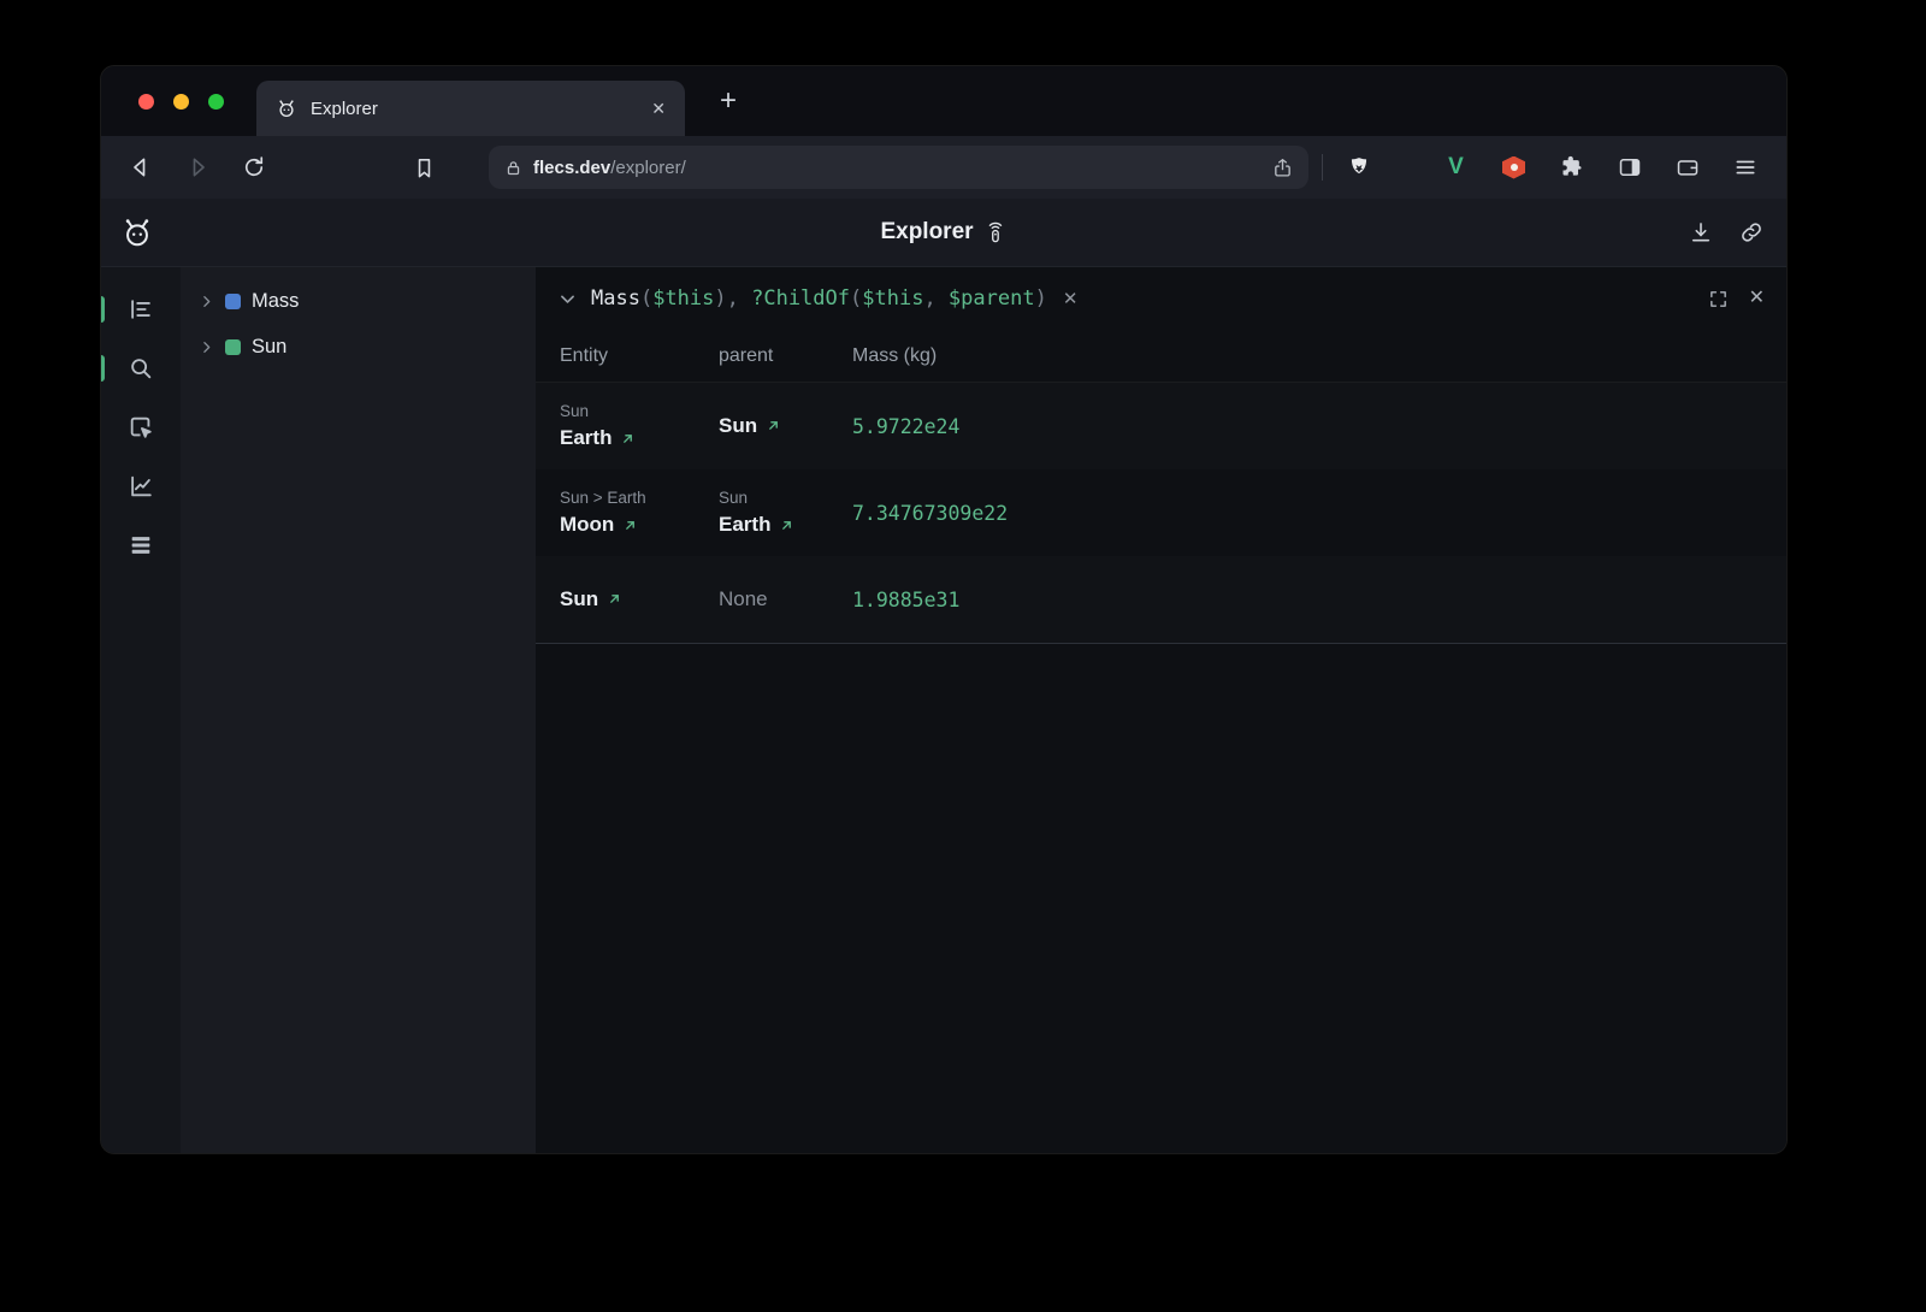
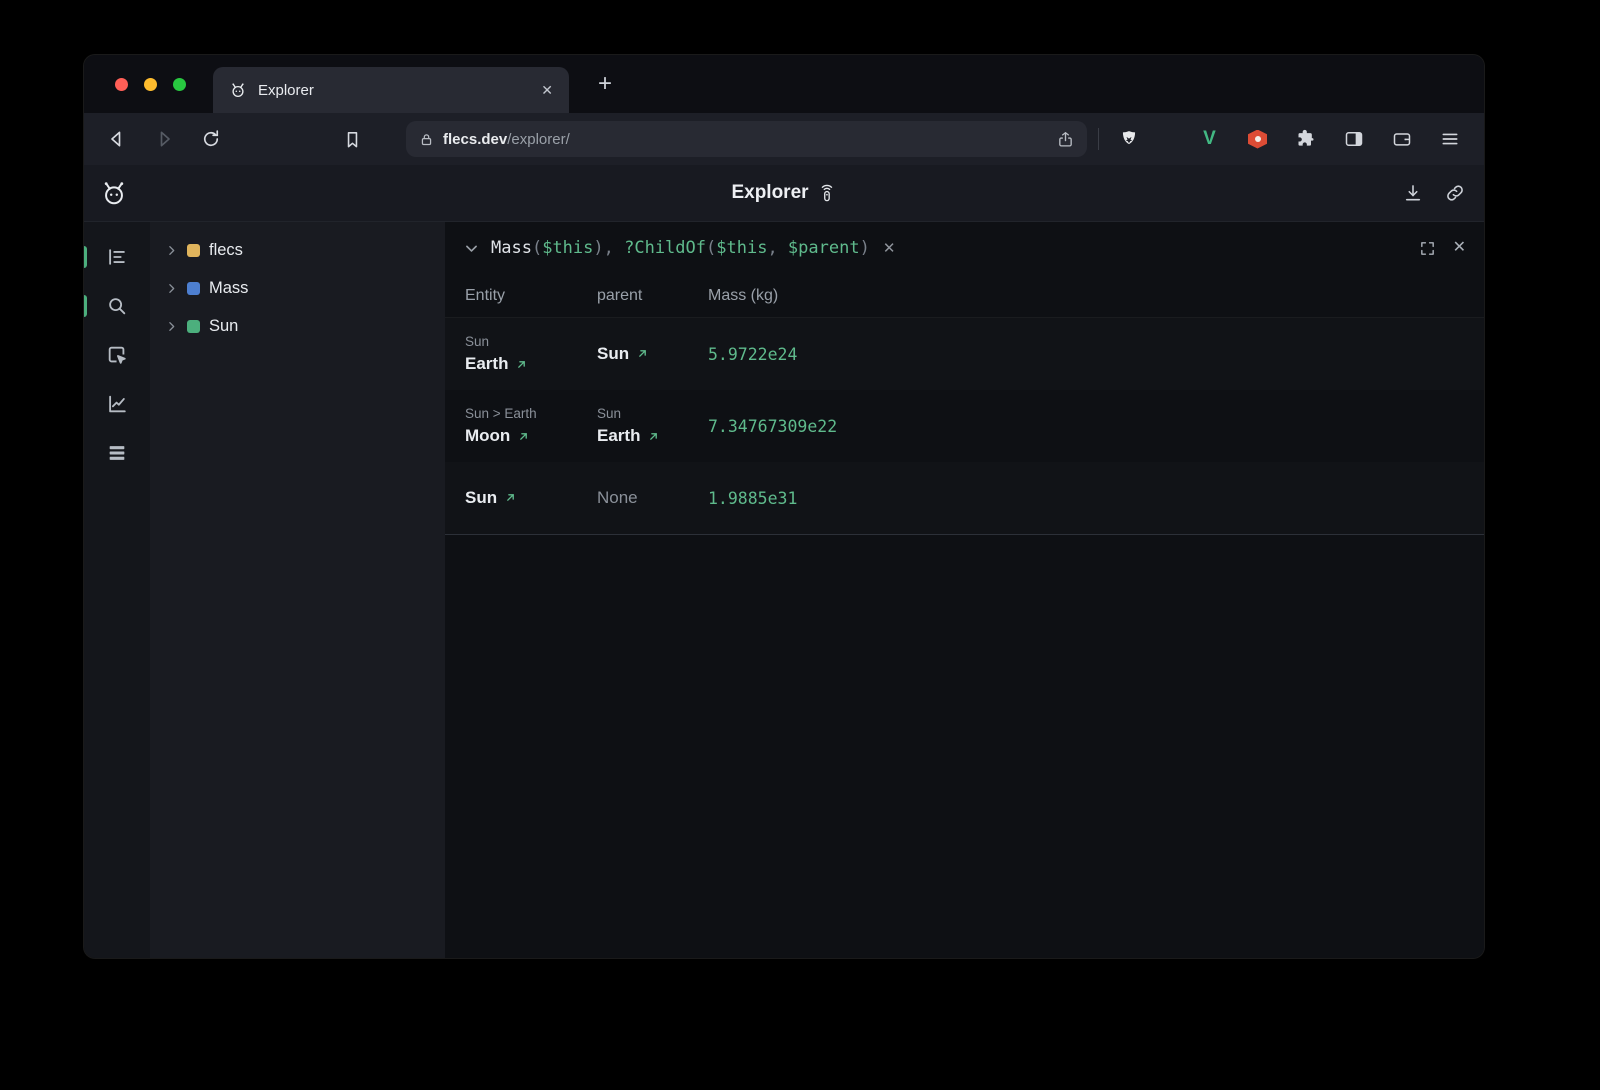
  Explorer
  ✕
  +
  flecs.dev/explorer/
  V
  Explorer
+ flecs
  Mass
  Sun
  Mass($this), ?ChildOf($this, $parent)
  ✕
  ✕
  Entity
  parent
  Mass (kg)
  Sun
  Earth
  Sun
  5.9722e24
  Sun > Earth
  Moon
  Sun
  Earth
  7.34767309e22
  Sun
  None
  1.9885e31
